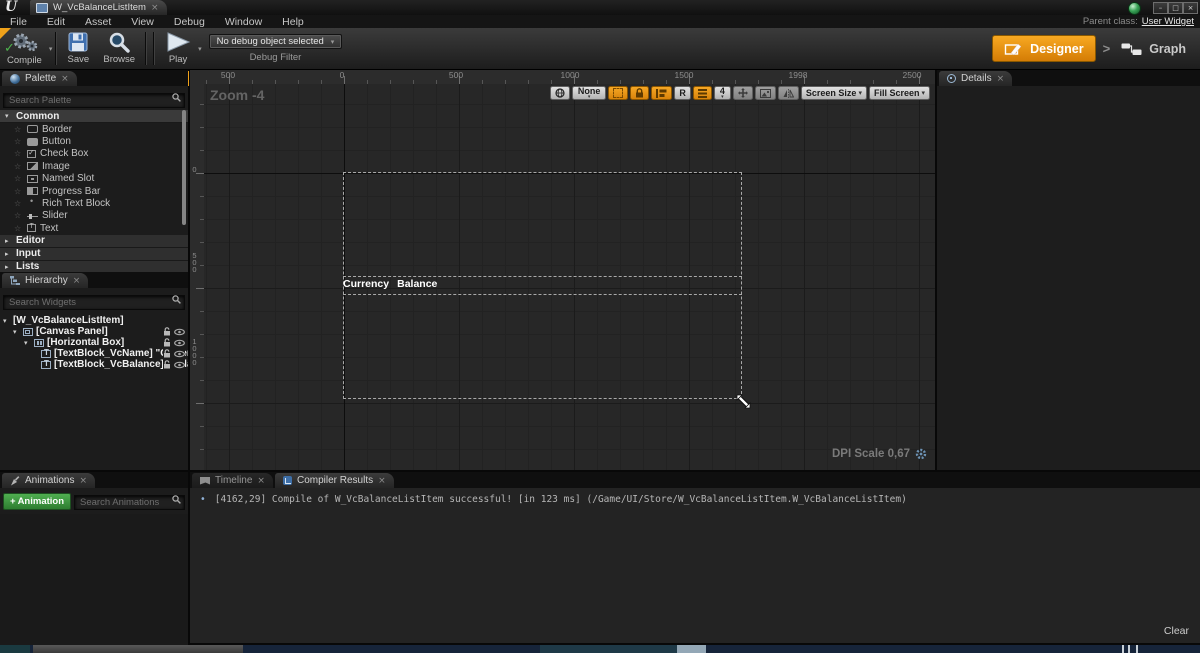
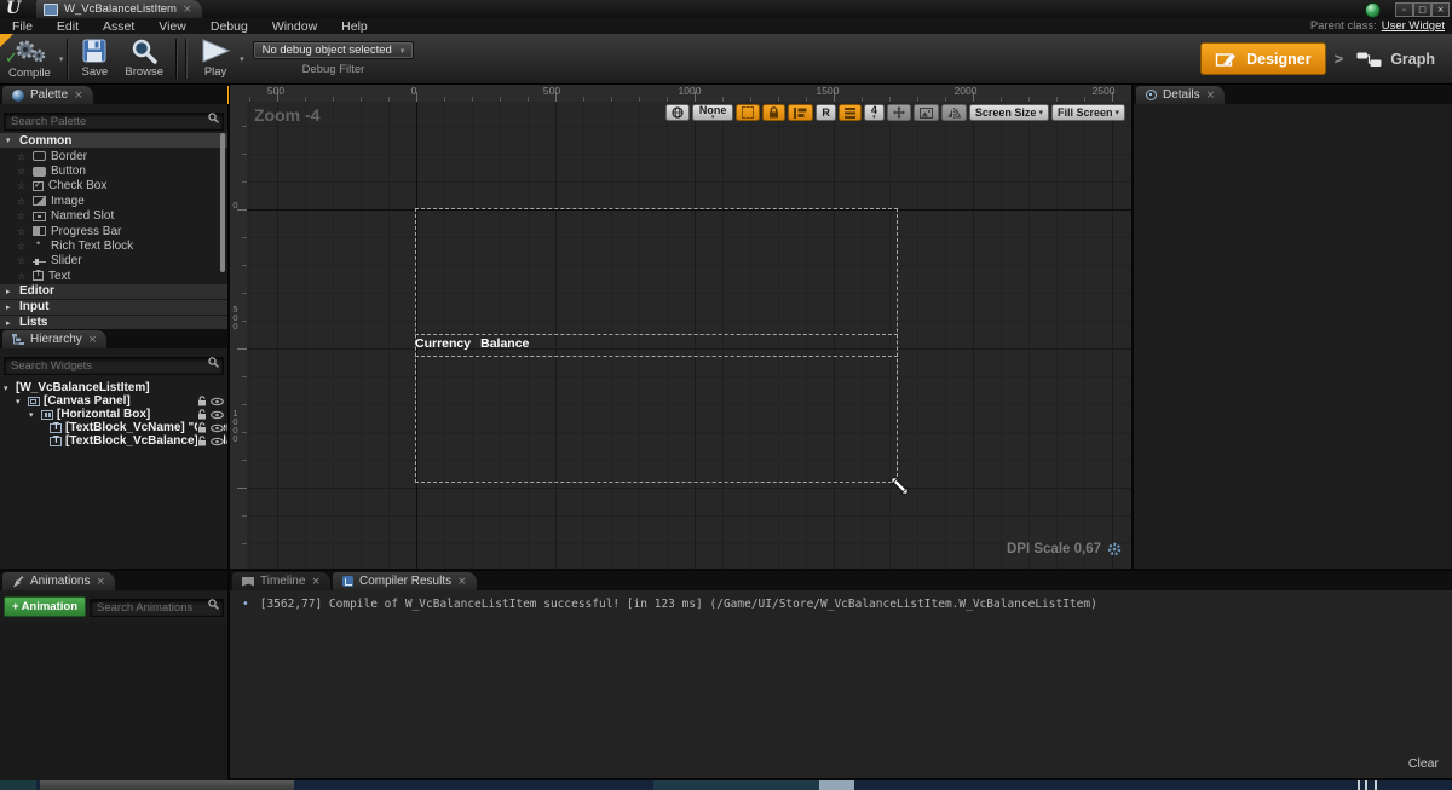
  U
  W_VcBalanceListItem
  ×
  –
  □
  ×
  File
  Edit
  Asset
  View
  Debug
  Window
  Help
  Parent class: User Widget
  ✓
  Compile
  ▾
  Save
  Browse
  Play
  ▾
  No debug object selected
  ▾
  Debug Filter
  Designer
  >
  Graph
  Palette
  ×
  Search Palette
  ▾
  Common
  ☆
  Border
  ☆
  Button
  ☆
  Check Box
  ☆
  Image
  ☆
  Named Slot
  ☆
  Progress Bar
  ☆
  Rich Text Block
  ☆
  Slider
  ☆
  Text
  ▸
  Editor
  ▸
  Input
  ▸
  Lists
  Hierarchy
  ×
  Search Widgets
  ▾
  [W_VcBalanceListItem]
  ▾
  [Canvas Panel]
  ▾
  [Horizontal Box]
  [TextBlock_VcBalancel
  500
  0
  500
  1000
  1500
- 1998
+ 2000
  2500
  0
  500
  1000
  Currency
  Balance
  Zoom -4
  None
  R
  4
  Screen Size
  ▾
  Fill Screen
  ▾
  DPI Scale 0,67
  Details
  ×
  Animations
  ×
  +
  Animation
  Search Animations
  Timeline
  ×
  Compiler Results
  ×
  •
- [4162,29] Compile of W_VcBalanceListItem successful! [in 123 ms] (/Game/UI/Store/W_VcBalanceListItem.W_VcBalanceListItem)
+ [3562,77] Compile of W_VcBalanceListItem successful! [in 123 ms] (/Game/UI/Store/W_VcBalanceListItem.W_VcBalanceListItem)
  Clear
